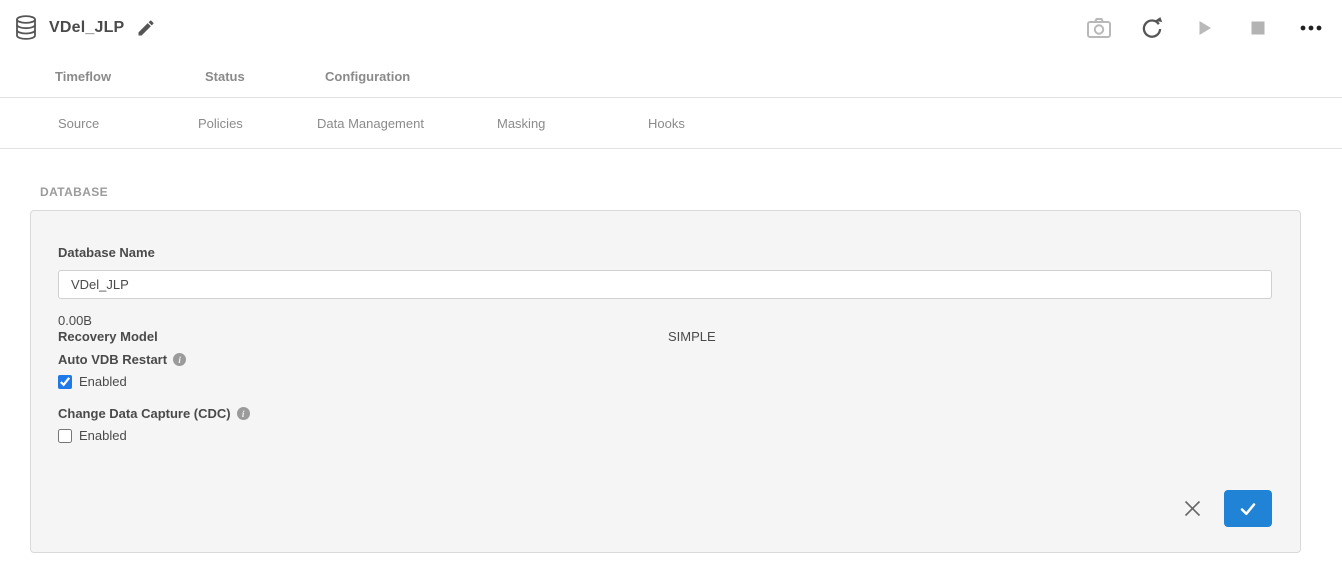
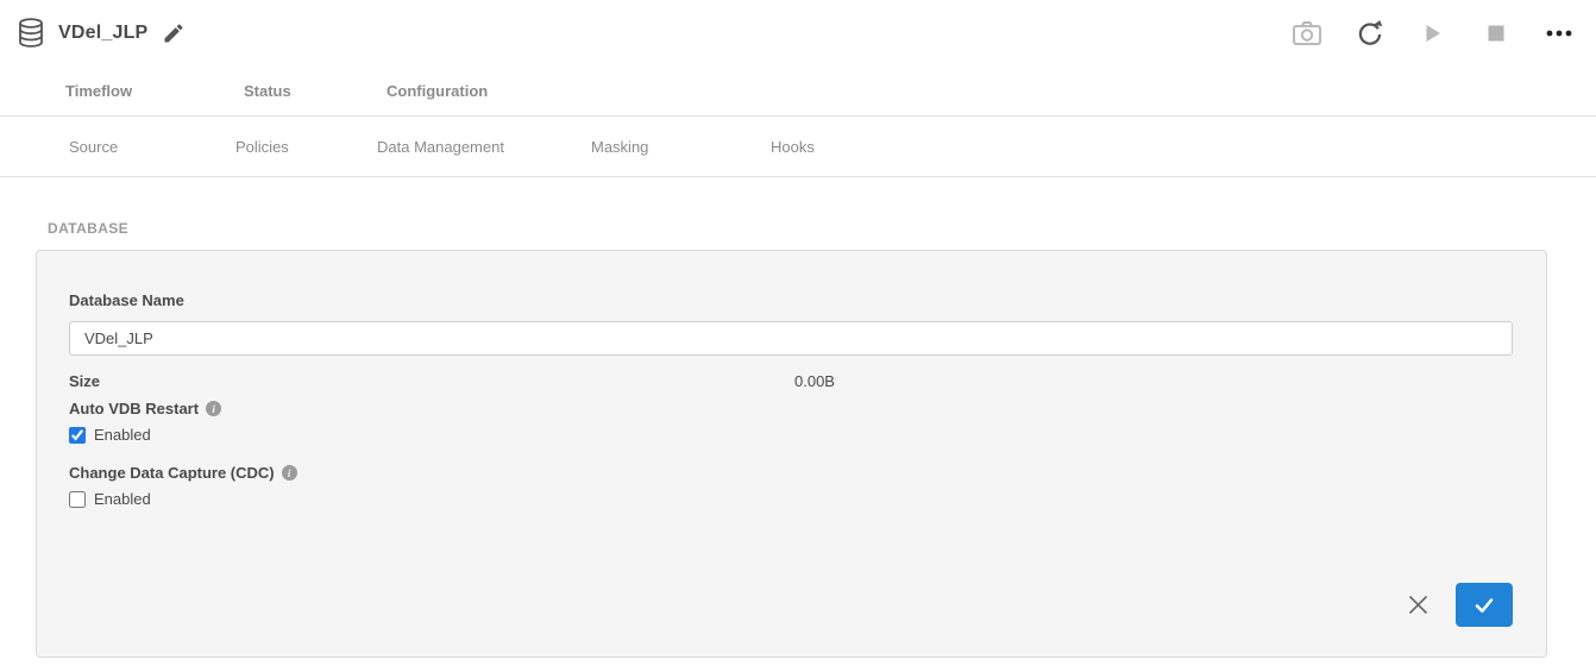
  VDel_JLP
  Timeflow
  Status
  Configuration
  Source
  Policies
  Data Management
  Masking
  Hooks
  DATABASE
  Database Name
  VDel_JLP
+ Size
  0.00B
- Recovery Model
- SIMPLE
  Auto VDB Restart
  i
  Enabled
  Change Data Capture (CDC)
  i
  Enabled
